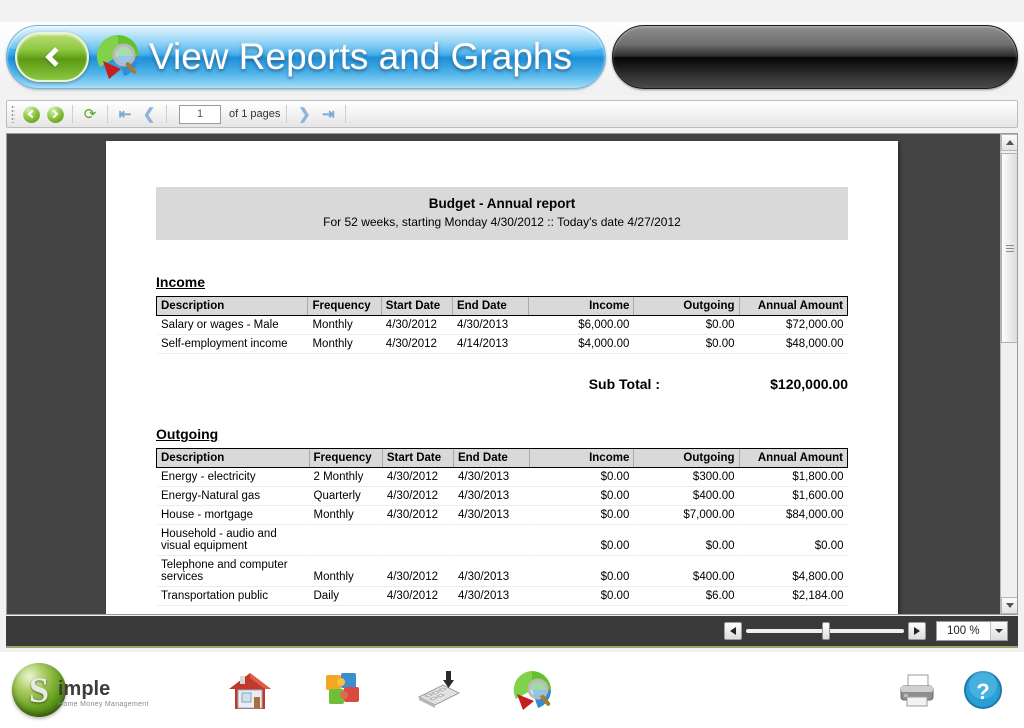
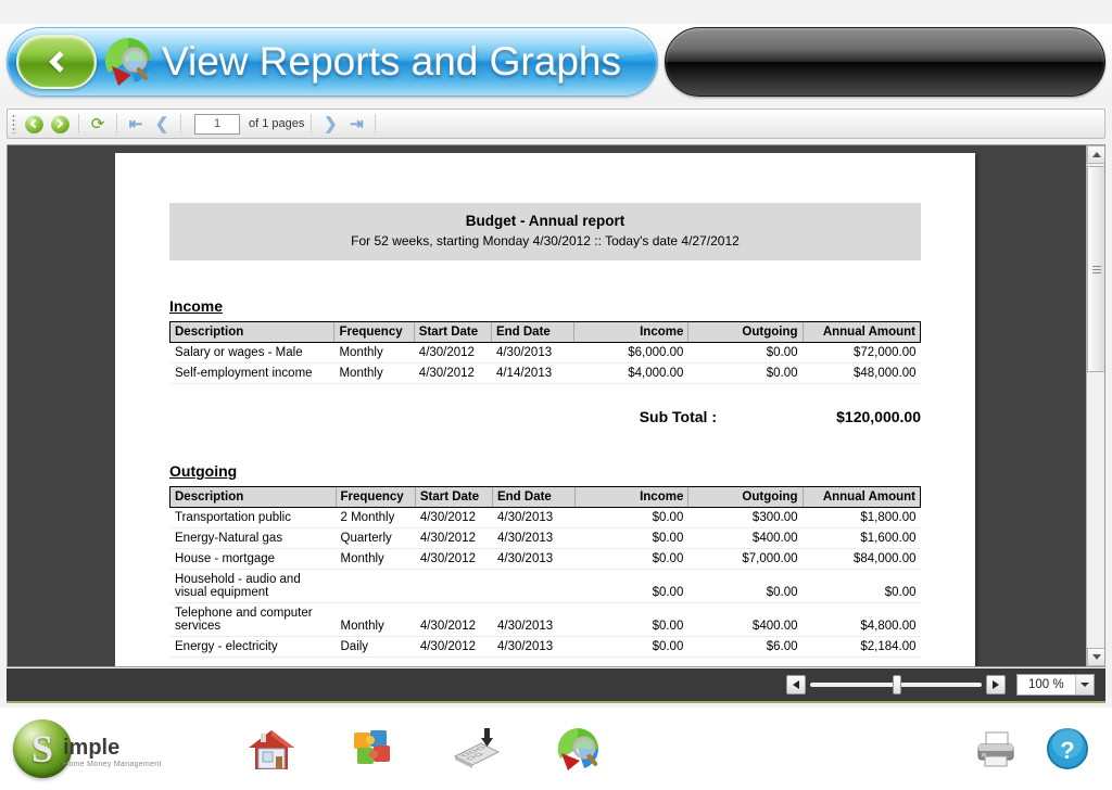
  View Reports and Graphs
  ⟳
  ⇤
  ❮
  1
  of 1 pages
  ❯
  ⇥
  Budget - Annual report
  For 52 weeks, starting Monday 4/30/2012 :: Today's date 4/27/2012
  Income
  Description	Frequency	Start Date	End Date	Income	Outgoing	Annual Amount
  Salary or wages - Male	Monthly	4/30/2012	4/30/2013	$6,000.00	$0.00	$72,000.00
  Self-employment income	Monthly	4/30/2012	4/14/2013	$4,000.00	$0.00	$48,000.00
  Sub Total :
  $120,000.00
  Outgoing
  Description	Frequency	Start Date	End Date	Income	Outgoing	Annual Amount
- Energy - electricity	2 Monthly	4/30/2012	4/30/2013	$0.00	$300.00	$1,800.00
+ Transportation public	2 Monthly	4/30/2012	4/30/2013	$0.00	$300.00	$1,800.00
  Energy-Natural gas	Quarterly	4/30/2012	4/30/2013	$0.00	$400.00	$1,600.00
  House - mortgage	Monthly	4/30/2012	4/30/2013	$0.00	$7,000.00	$84,000.00
  Household - audio and visual equipment				$0.00	$0.00	$0.00
  Telephone and computer services	Monthly	4/30/2012	4/30/2013	$0.00	$400.00	$4,800.00
- Transportation public	Daily	4/30/2012	4/30/2013	$0.00	$6.00	$2,184.00
+ Energy - electricity	Daily	4/30/2012	4/30/2013	$0.00	$6.00	$2,184.00
  100 %
  S
  imple
  ?
